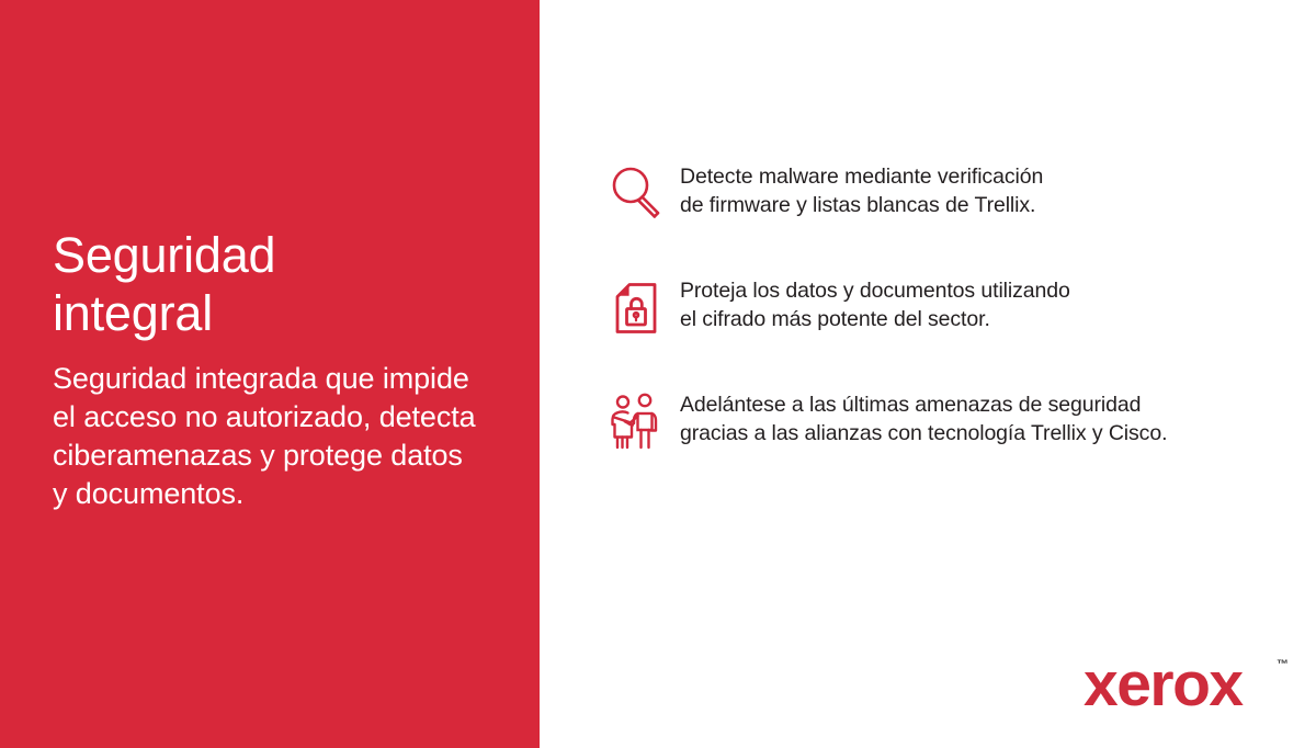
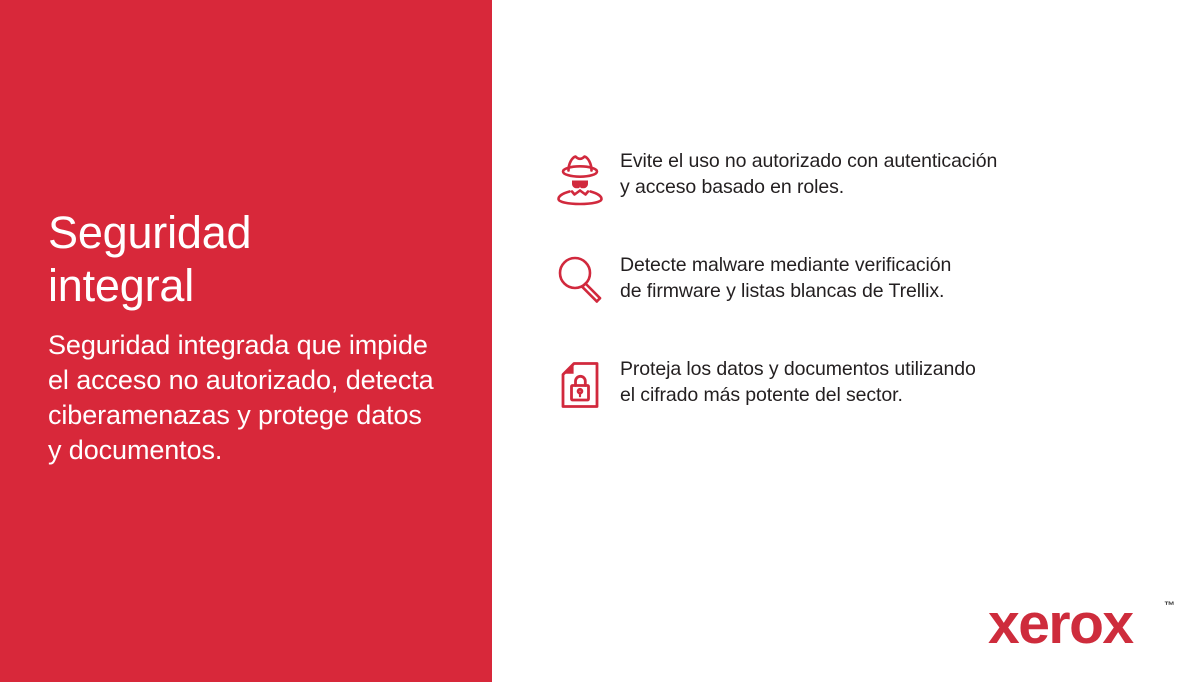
  Seguridad
  integral
  Seguridad integrada que impide
  el acceso no autorizado, detecta
  ciberamenazas y protege datos
  y documentos.
+ Evite el uso no autorizado con autenticación
+ y acceso basado en roles.
  Detecte malware mediante verificación
  de firmware y listas blancas de Trellix.
  Proteja los datos y documentos utilizando
  el cifrado más potente del sector.
- Adelántese a las últimas amenazas de seguridad
- gracias a las alianzas con tecnología Trellix y Cisco.
  xerox
  ™
